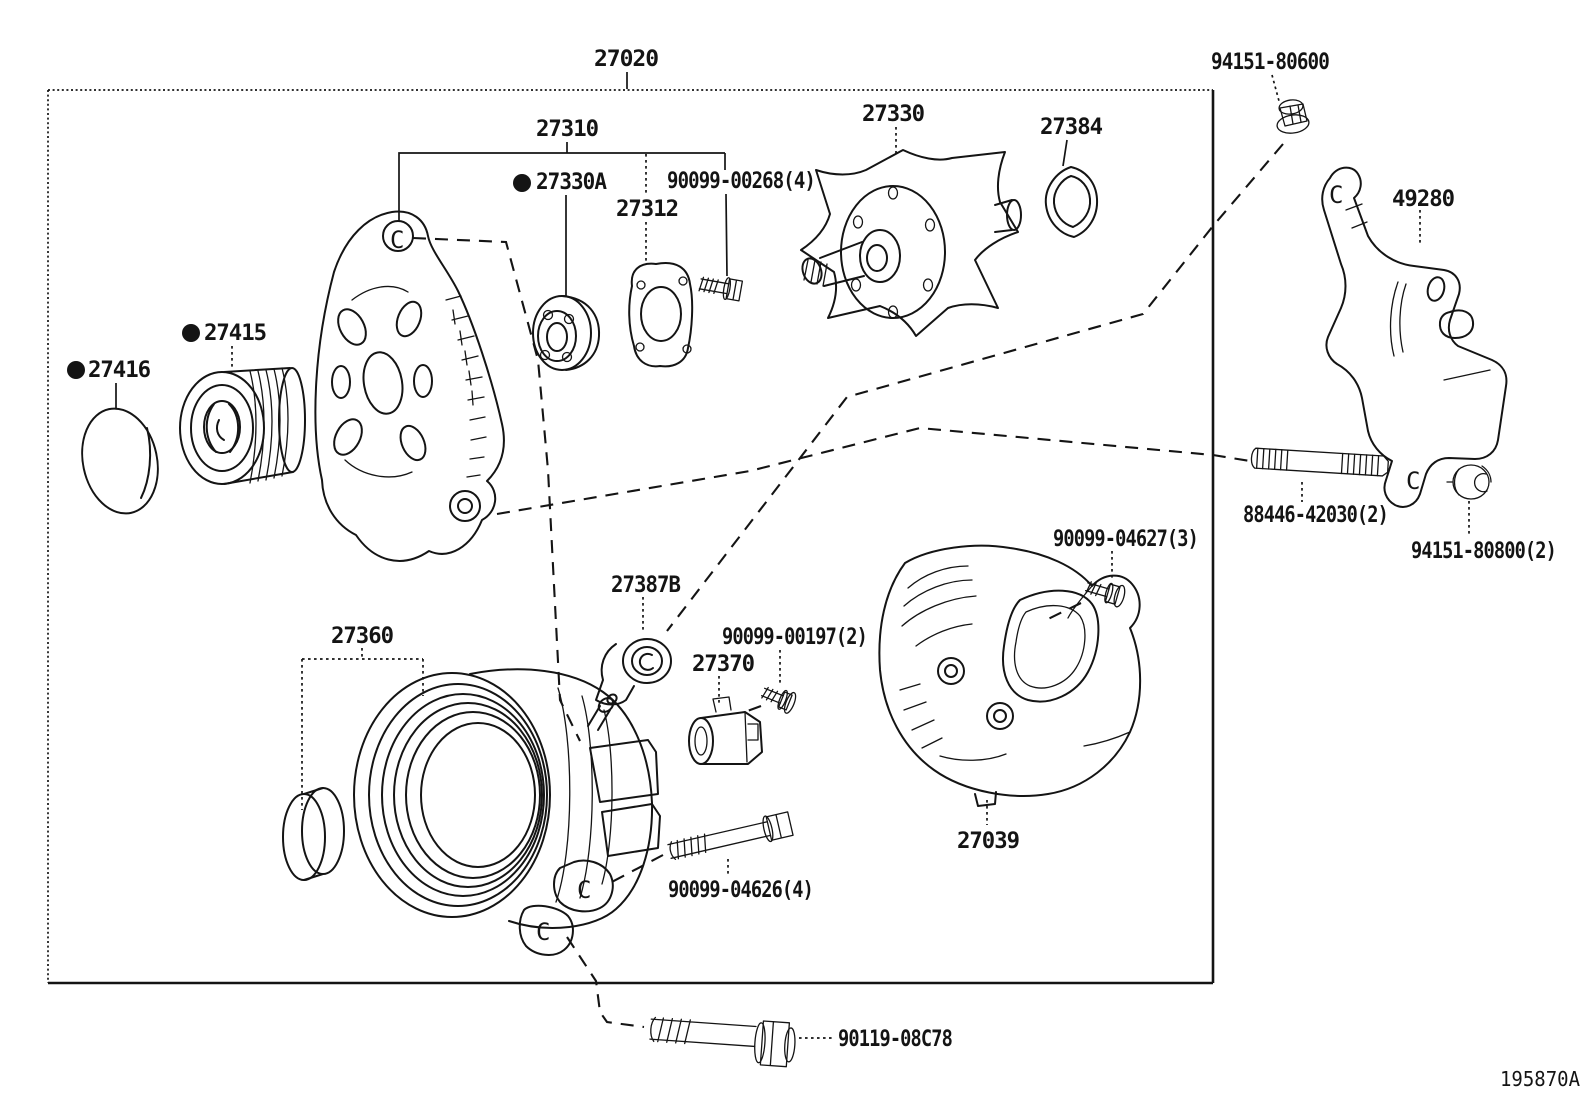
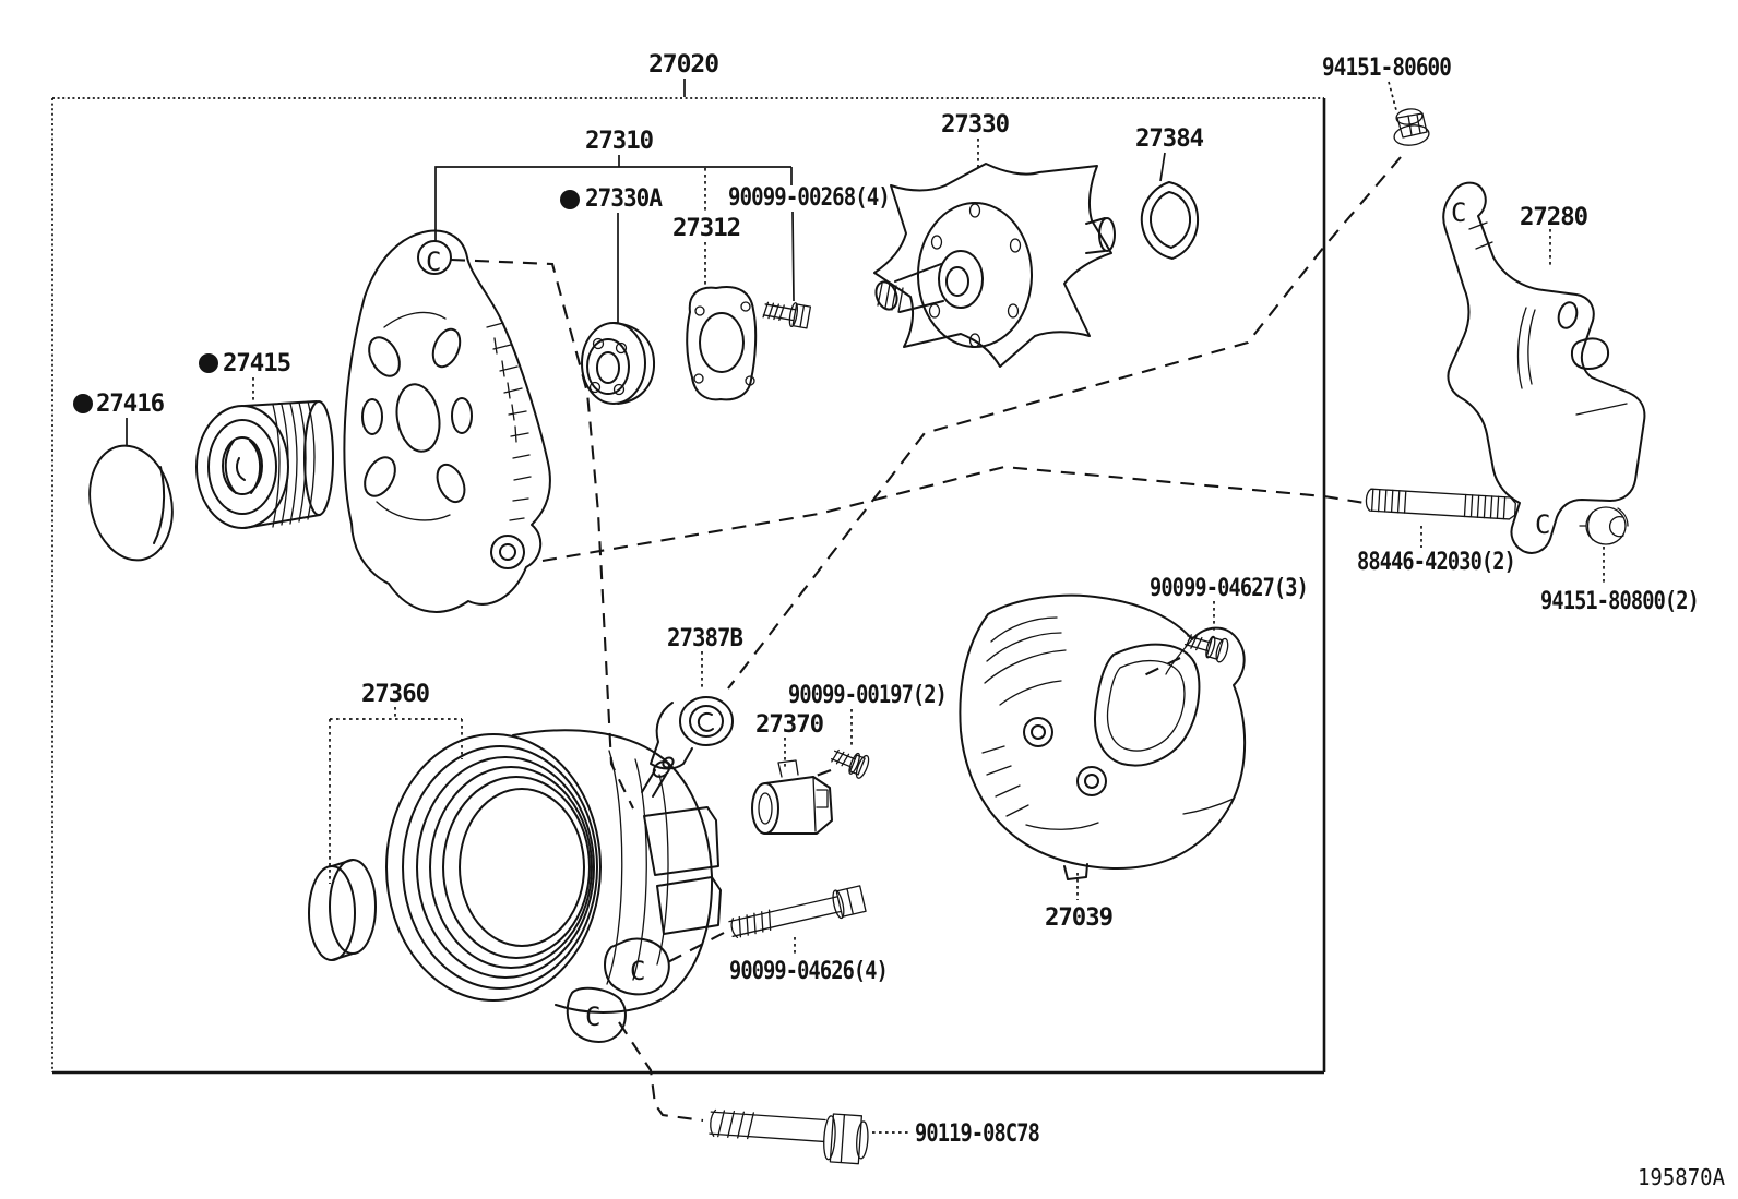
  C
  C
  C
  C
  C
  27020
  94151-80600
  27310
  27330A
  90099-00268(4)
  27312
  27330
  27384
- 49280
+ 27280
  27415
  27416
  88446-42030(2)
  94151-80800(2)
  90099-04627(3)
  27387B
  27360
  90099-00197(2)
  27370
  27039
  90099-04626(4)
  90119-08C78
  195870A
